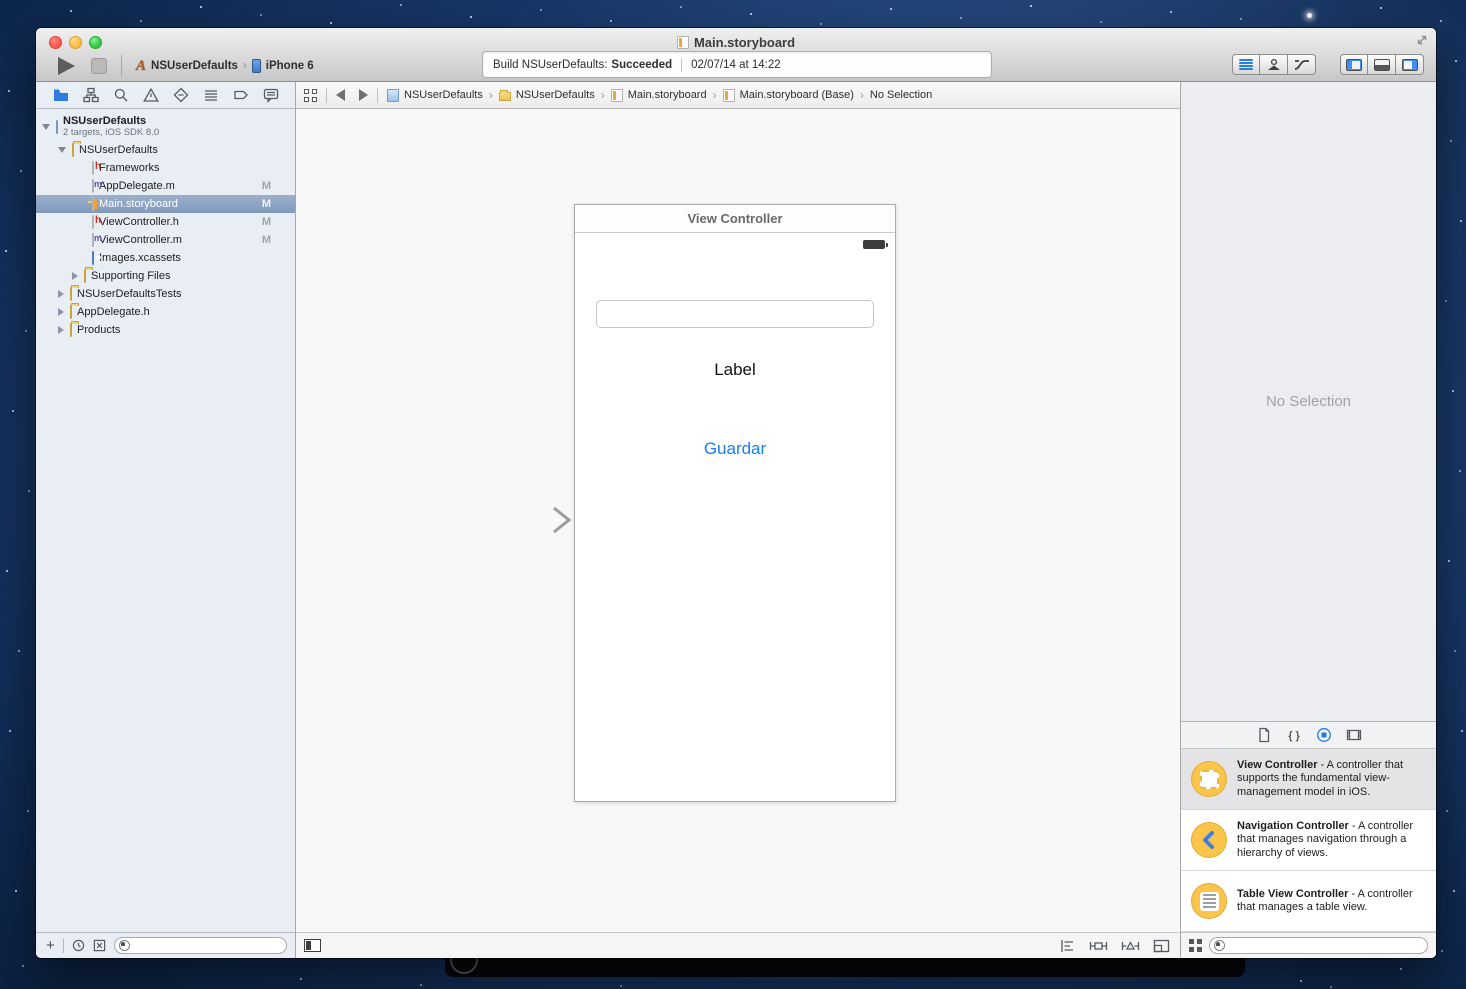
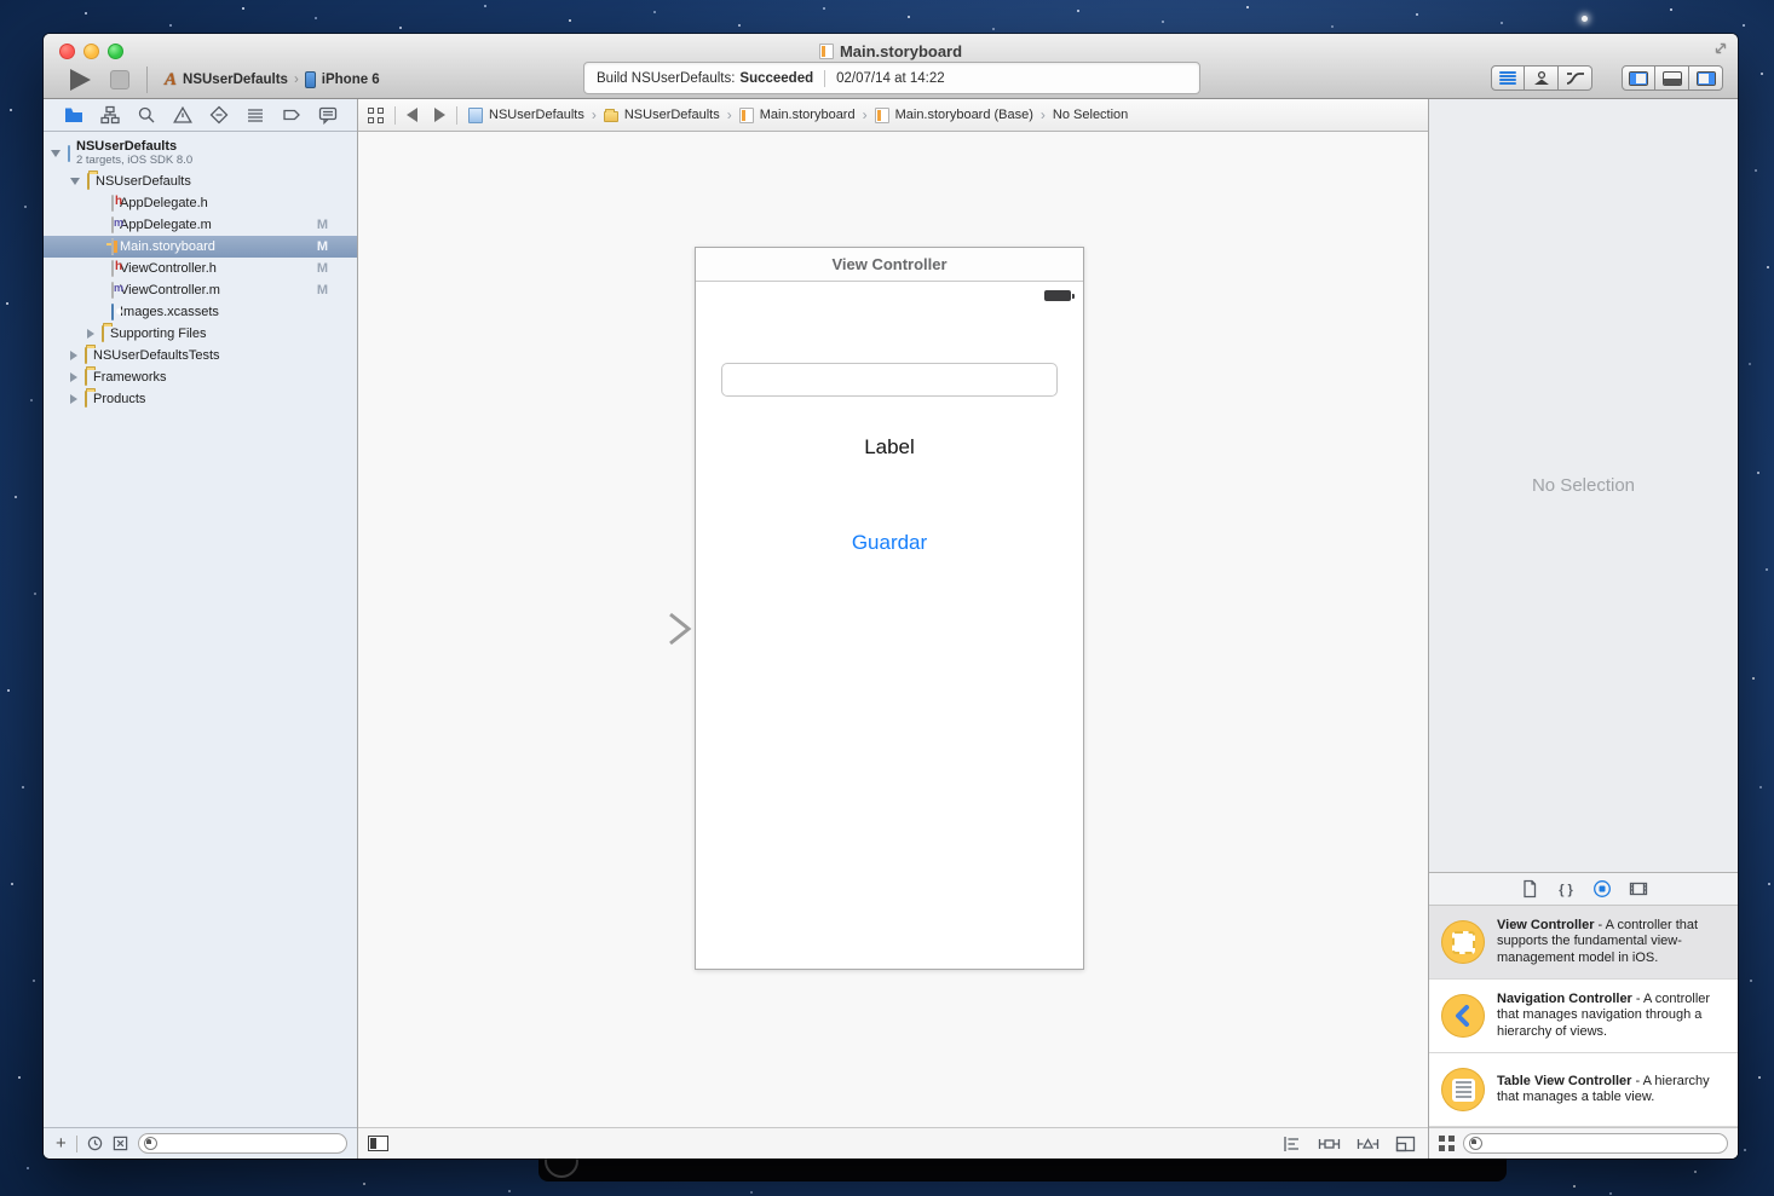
  Main.storyboard
  A
  NSUserDefaults
  ›
  iPhone 6
  Build NSUserDefaults:
  Succeeded
  02/07/14 at 14:22
  NSUserDefaults
  2 targets, iOS SDK 8.0
  NSUserDefaults
- Frameworks
+ AppDelegate.h
  AppDelegate.m
  M
  Main.storyboard
  M
  ViewController.h
  M
  ViewController.m
  M
  mages.xcassets
  Supporting Files
  NSUserDefaultsTests
- AppDelegate.h
+ Frameworks
  Products
  +
  NSUserDefaults
  NSUserDefaults
  Main.storyboard
  Main.storyboard (Base)
  No Selection
  View Controller
  Label
  Guardar
  No Selection
  { }
  View Controller - A controller that supports the fundamental view-management model in iOS.
  Navigation Controller - A controller that manages navigation through a hierarchy of views.
- Table View Controller - A controller that manages a table view.
+ Table View Controller - A hierarchy that manages a table view.
